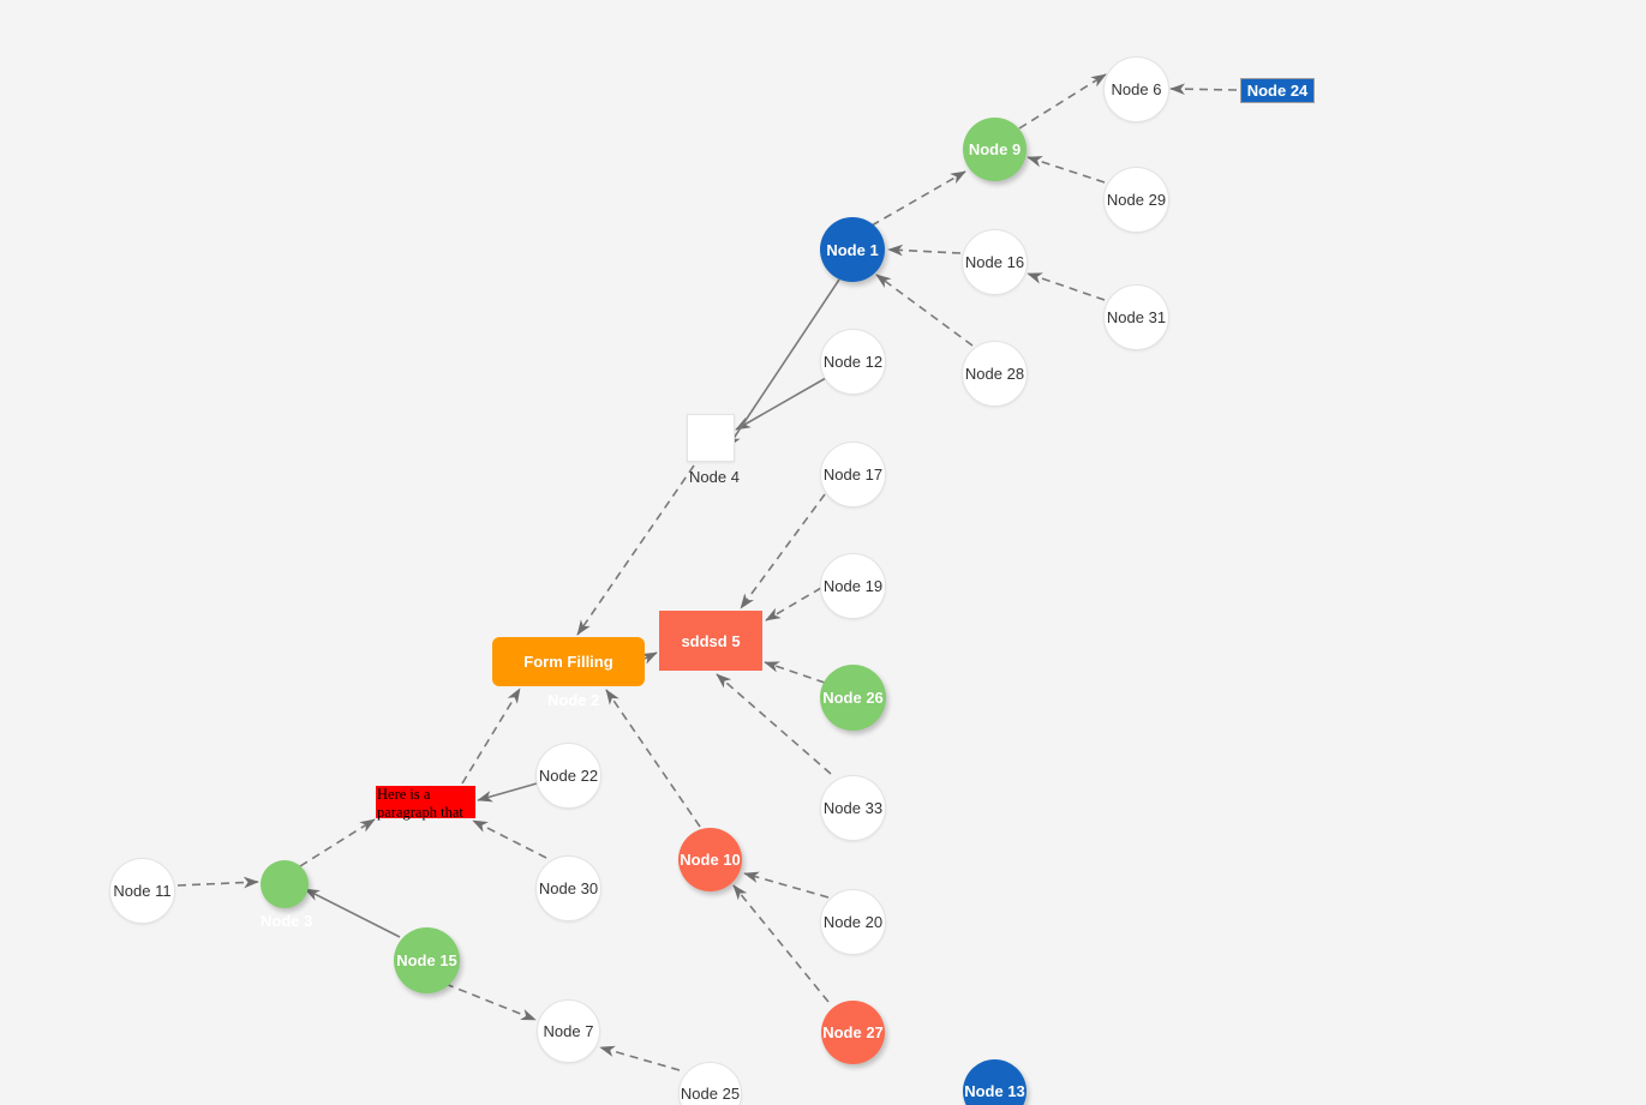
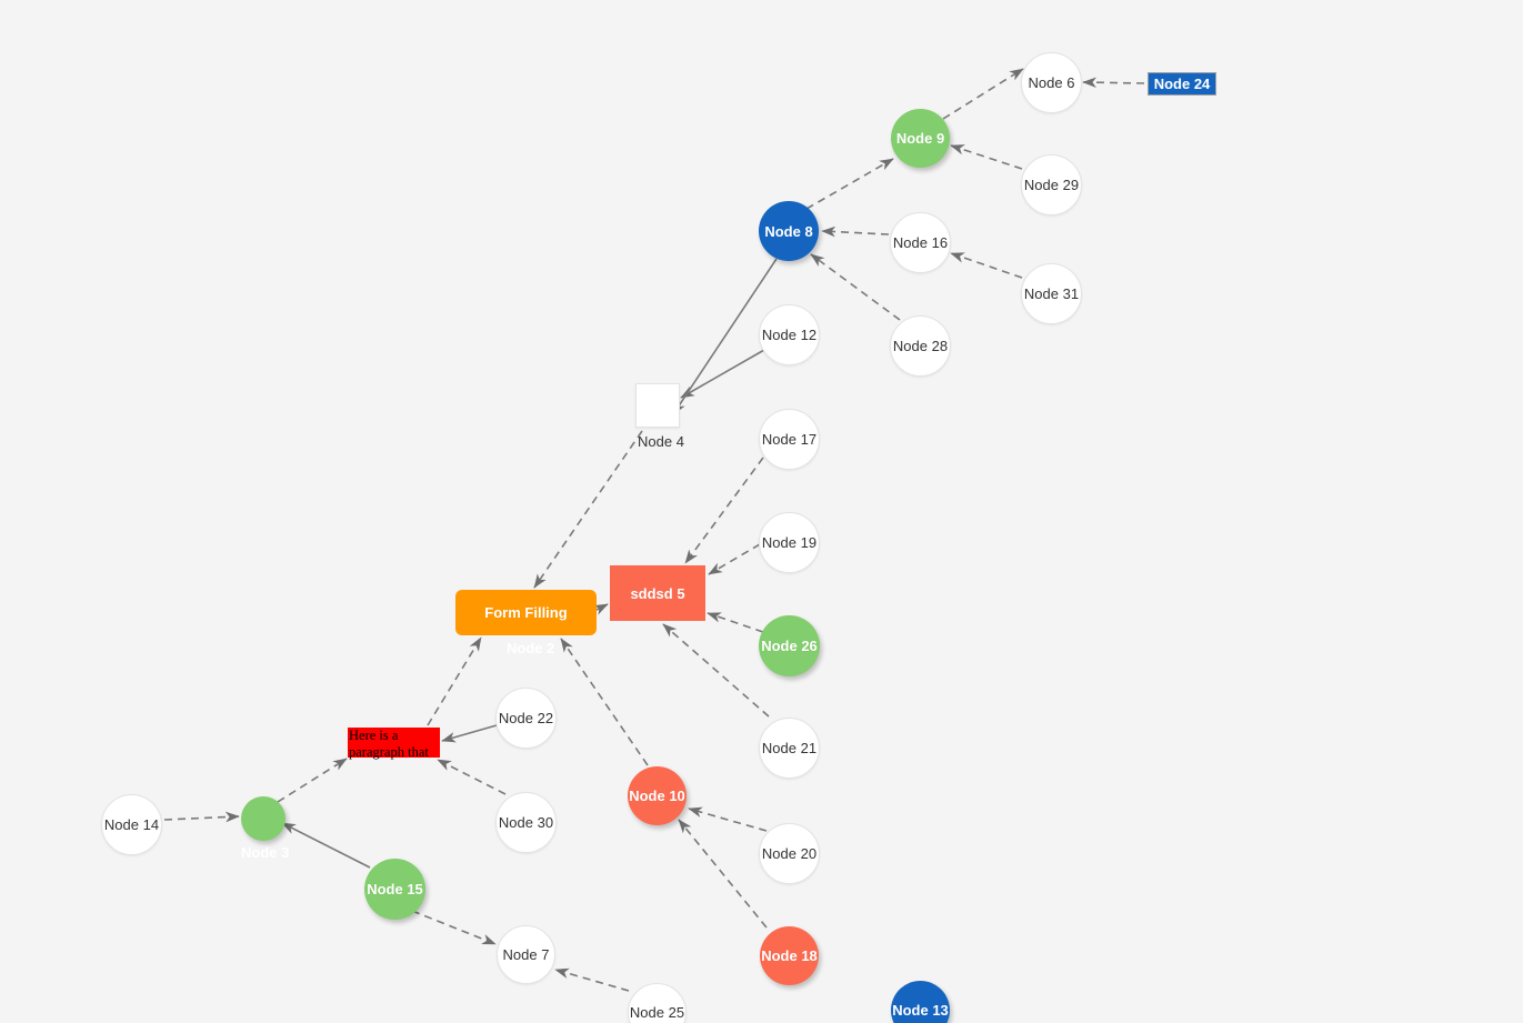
  Node 6
  Node 24
  Node 9
  Node 29
- Node 1
+ Node 8
  Node 16
  Node 31
  Node 28
  Node 12
  Node 4
  Node 17
  Node 19
  sddsd 5
  Form Filling
  Node 26
  Node 22
- Node 33
+ Node 21
  Here is a paragraph that
  Node 10
  Node 30
- Node 11
+ Node 14
  Node 3
  Node 20
  Node 15
- Node 27
+ Node 18
  Node 7
  Node 13
  Node 25
